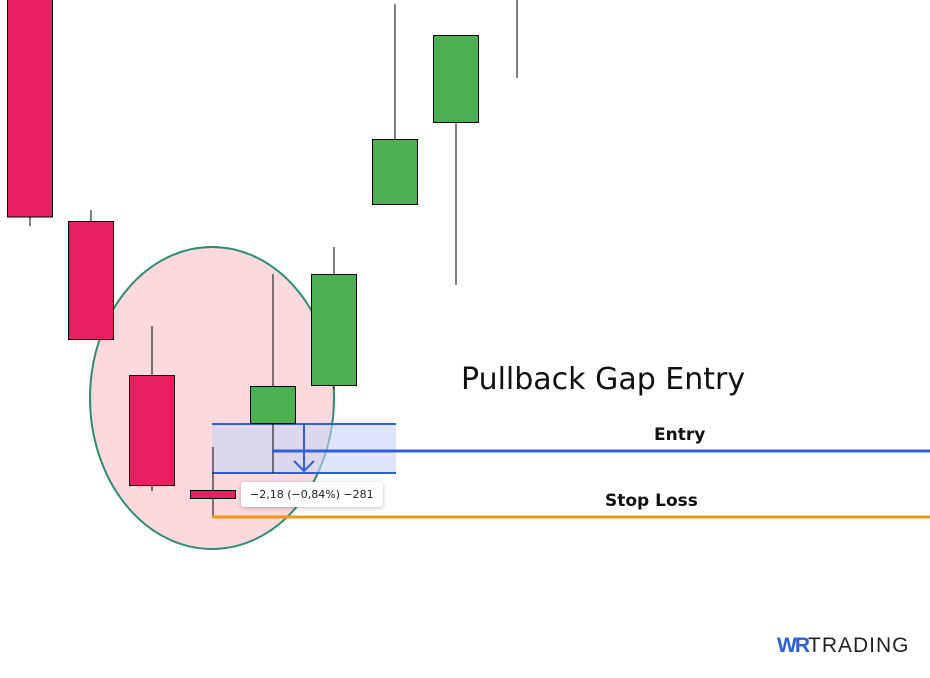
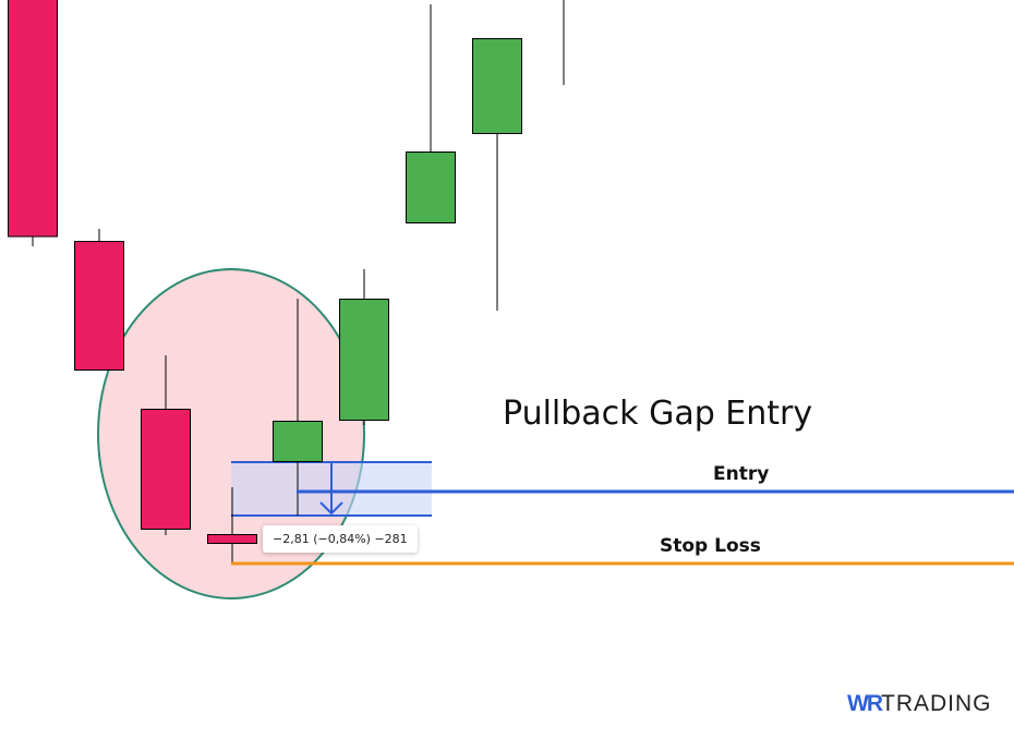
  Pullback Gap Entry
  Entry
  Stop Loss
- −2,18 (−0,84%) −281
+ −2,81 (−0,84%) −281
  WRTRADING
